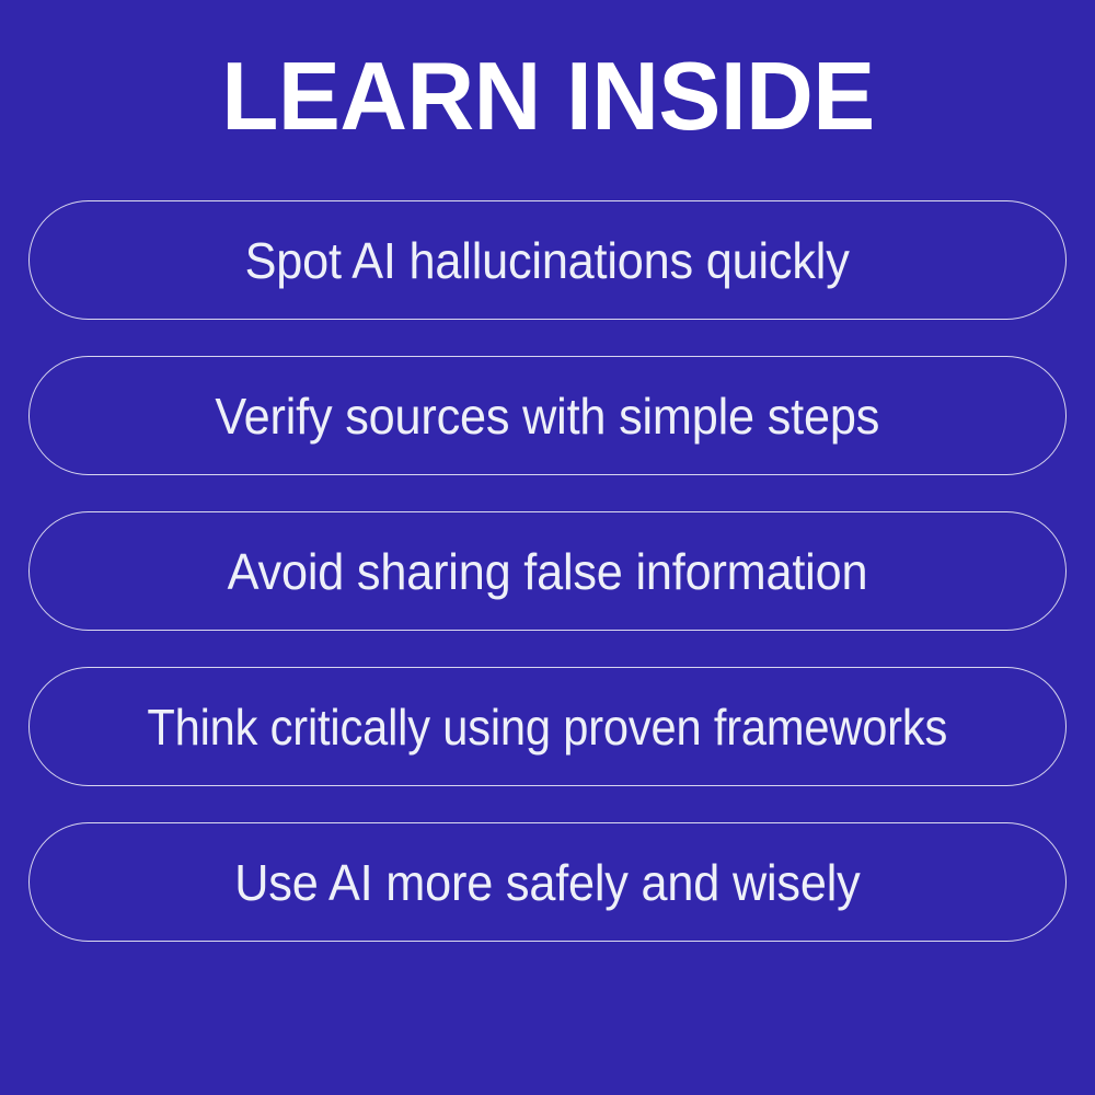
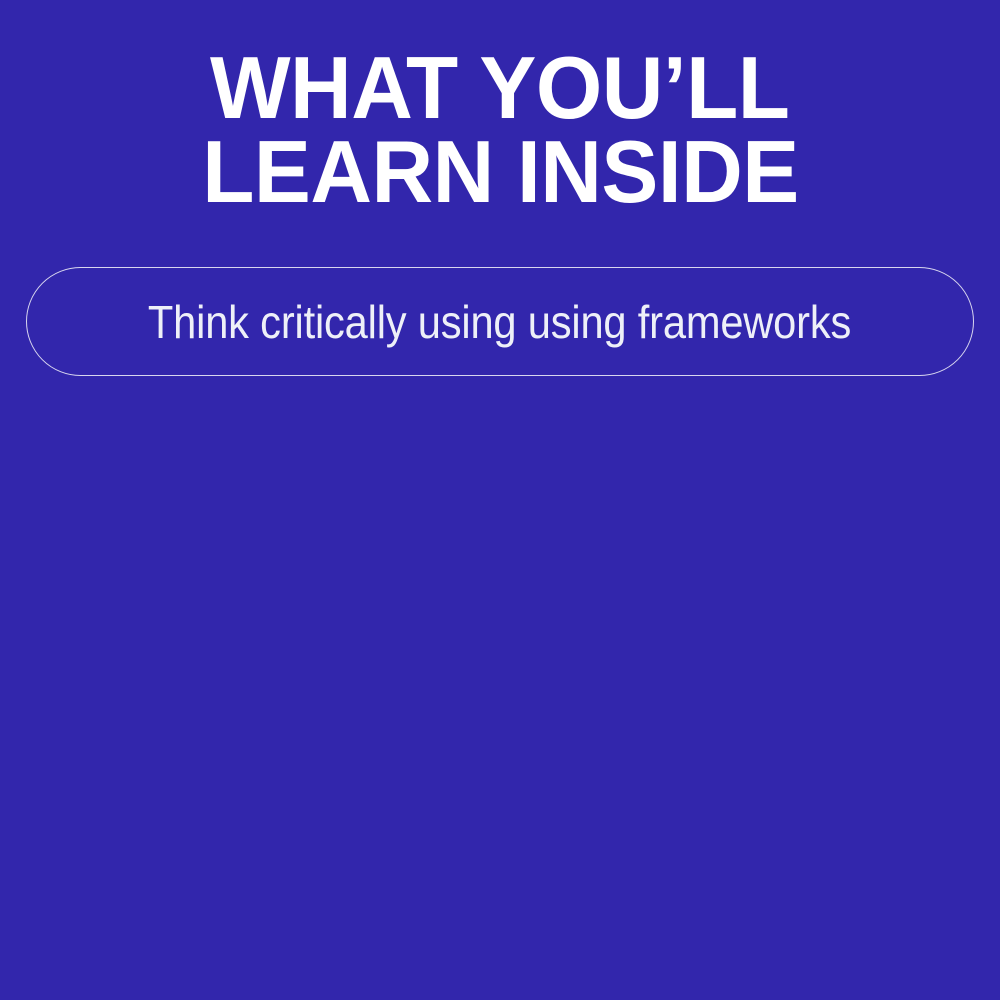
+ WHAT YOU’LL
  LEARN INSIDE
- Spot AI hallucinations quickly
- Verify sources with simple steps
- Avoid sharing false information
- Think critically using proven frameworks
+ Think critically using using frameworks
- Use AI more safely and wisely
